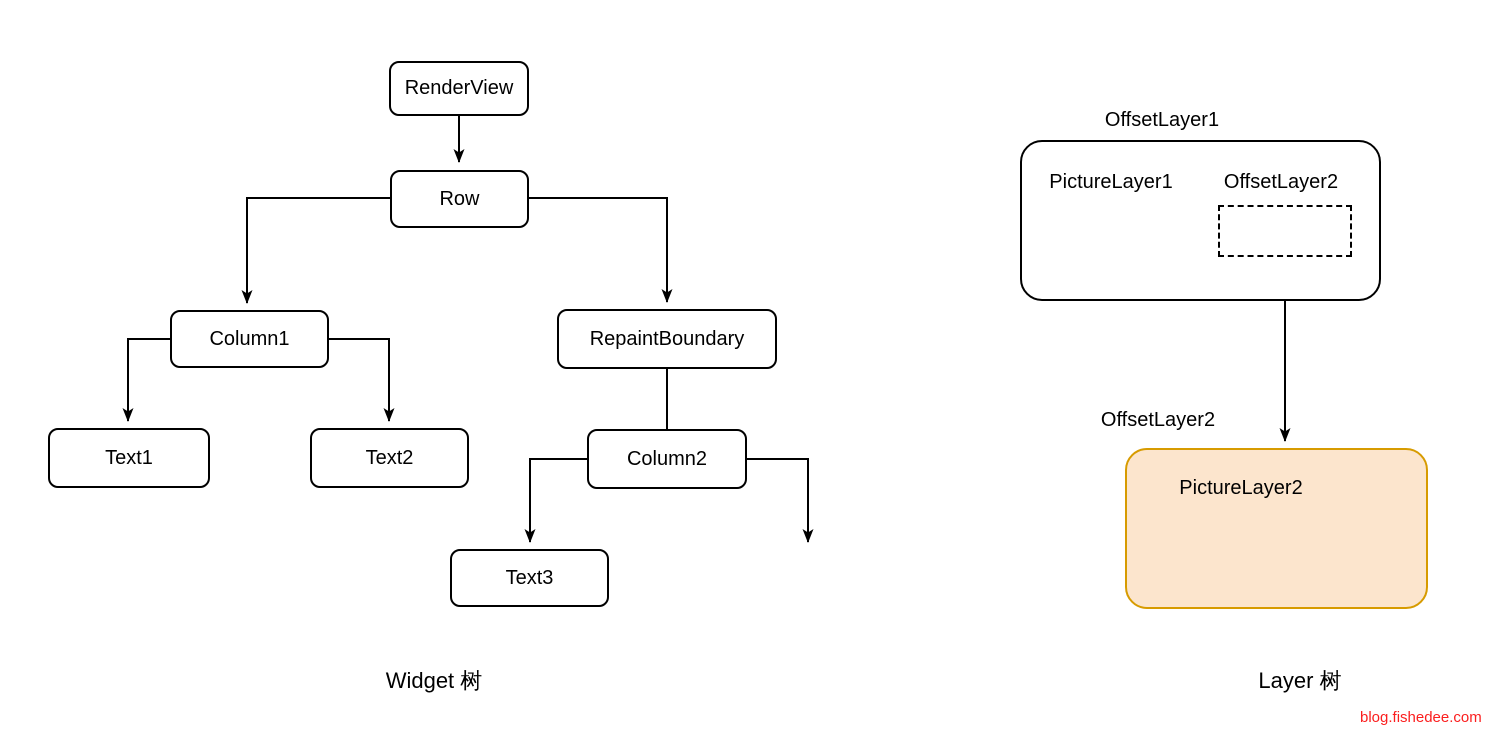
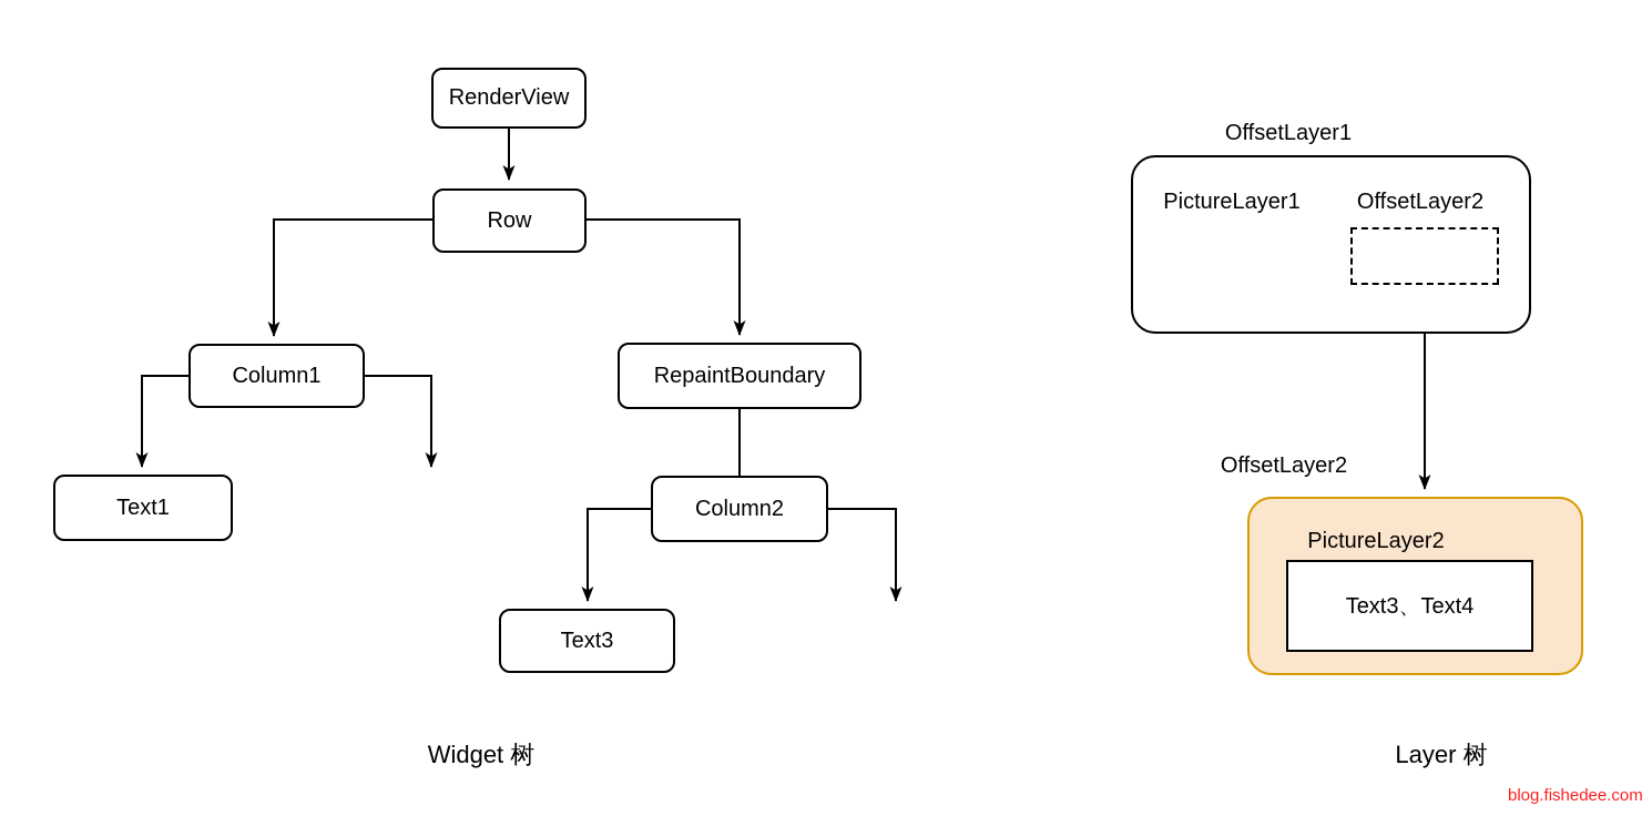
  RenderView
  Row
  Column1
  RepaintBoundary
  Text1
- Text2
  Column2
  Text3
  OffsetLayer1
  PictureLayer1
  OffsetLayer2
  OffsetLayer2
  PictureLayer2
+ Text3、Text4
  Widget 树
  Layer 树
  blog.fishedee.com
